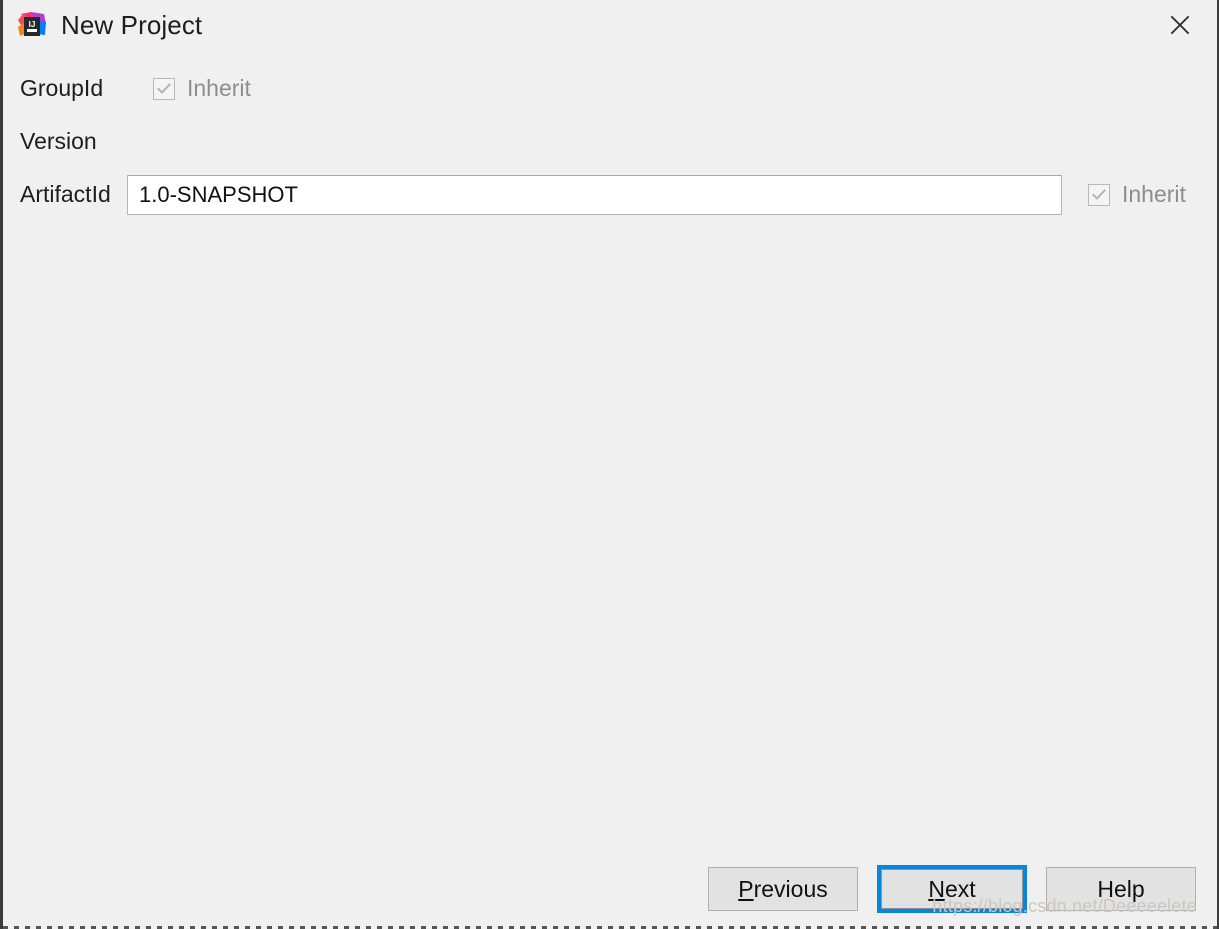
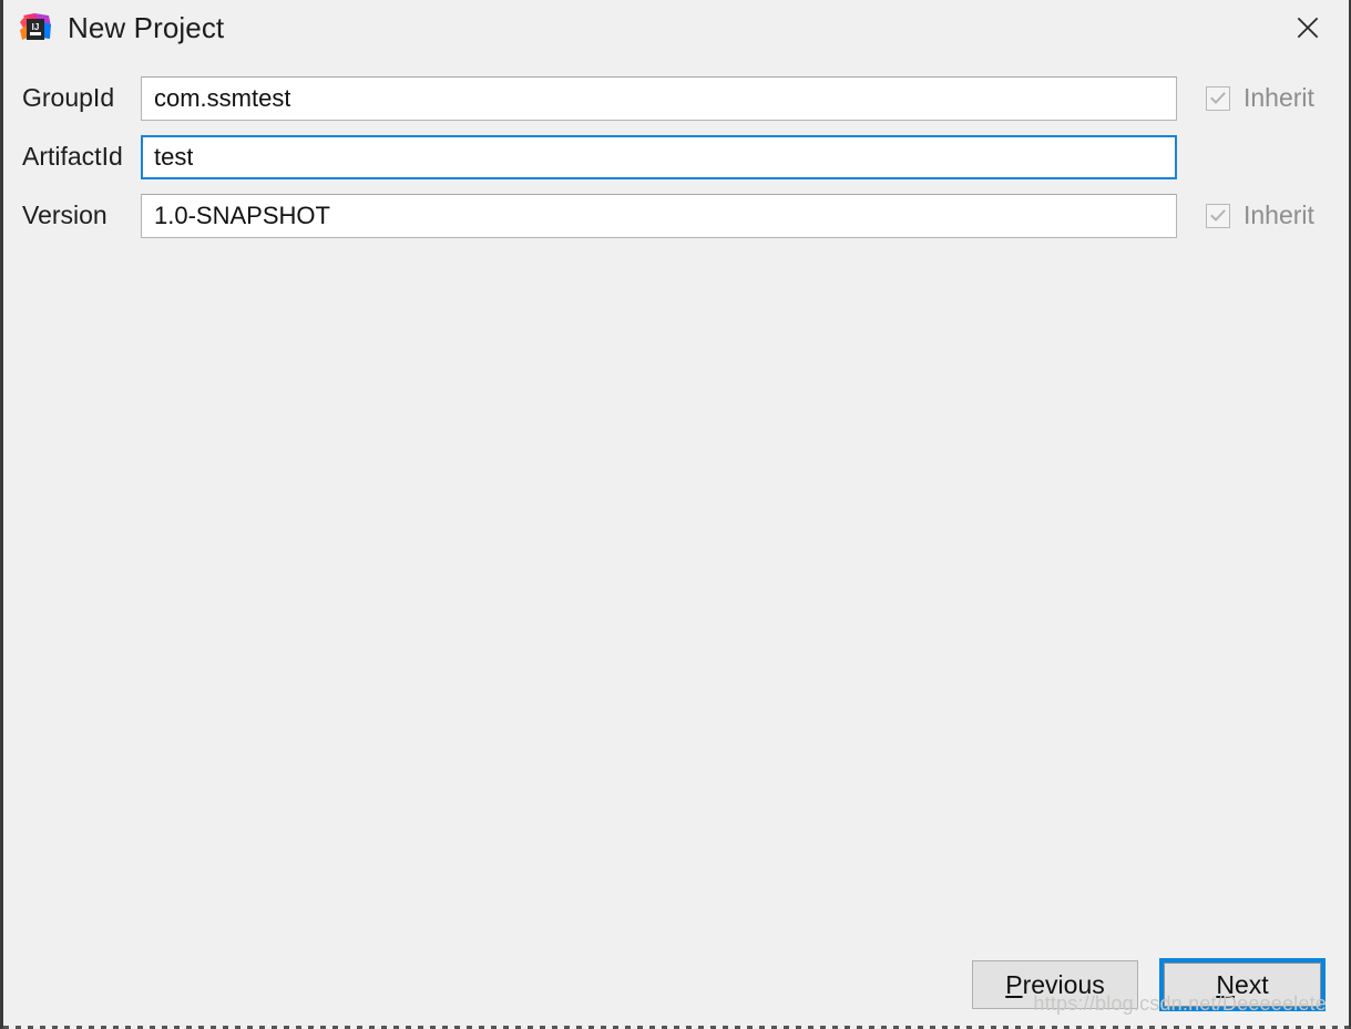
  IJ
  New Project
  GroupId
+ com.ssmtest
  Inherit
- Version
+ ArtifactId
+ test
- ArtifactId
+ Version
  1.0-SNAPSHOT
  Inherit
  P
  revious
  N
  ext
- Help
  https://blog.csdn.net/Deeeeelete
